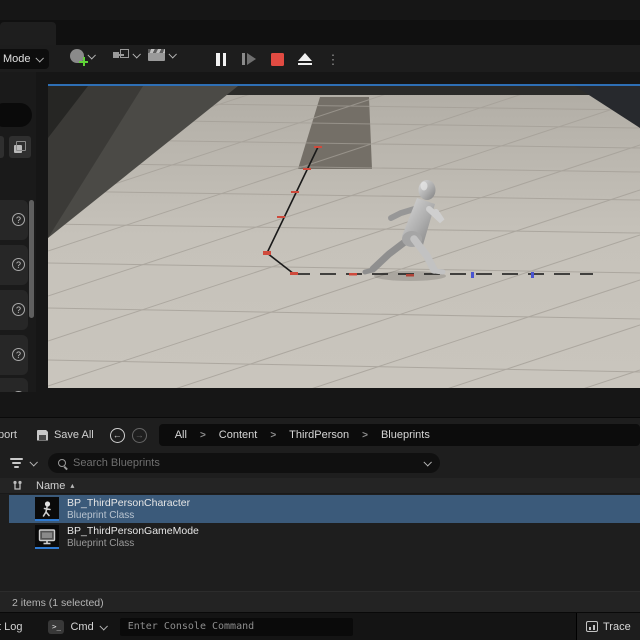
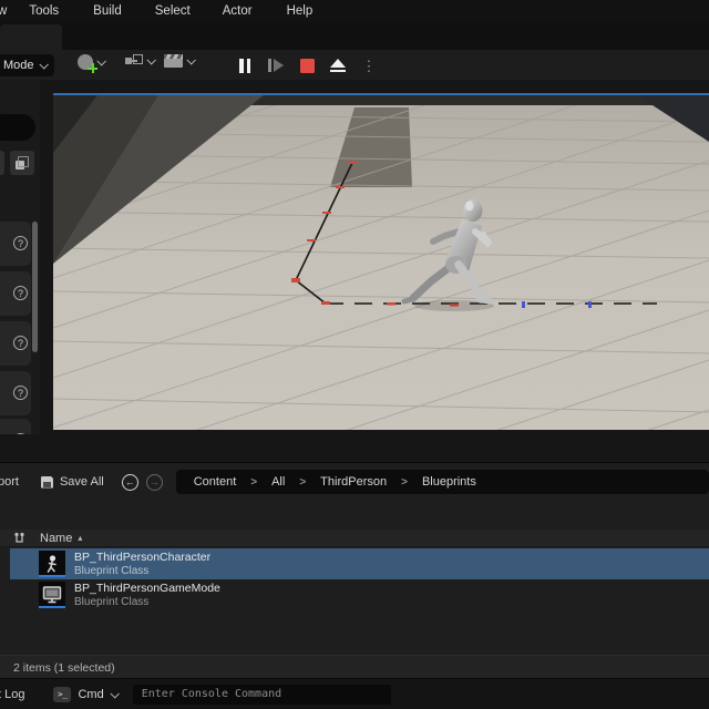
+ w
+ Tools
+ Build
+ Select
+ Actor
+ Help
  Mode
  ⋮
  ?
  ?
  ?
  ?
  port
  Save All
  ←
  →
- All
+ Content
  >
- Content
+ All
  >
  ThirdPerson
  >
  Blueprints
- Search Blueprints
  Name
  ▴
  BP_ThirdPersonCharacter
  Blueprint Class
  BP_ThirdPersonGameMode
  Blueprint Class
  2 items (1 selected)
  Log
  >_
  Cmd
  Enter Console Command
- Trace
